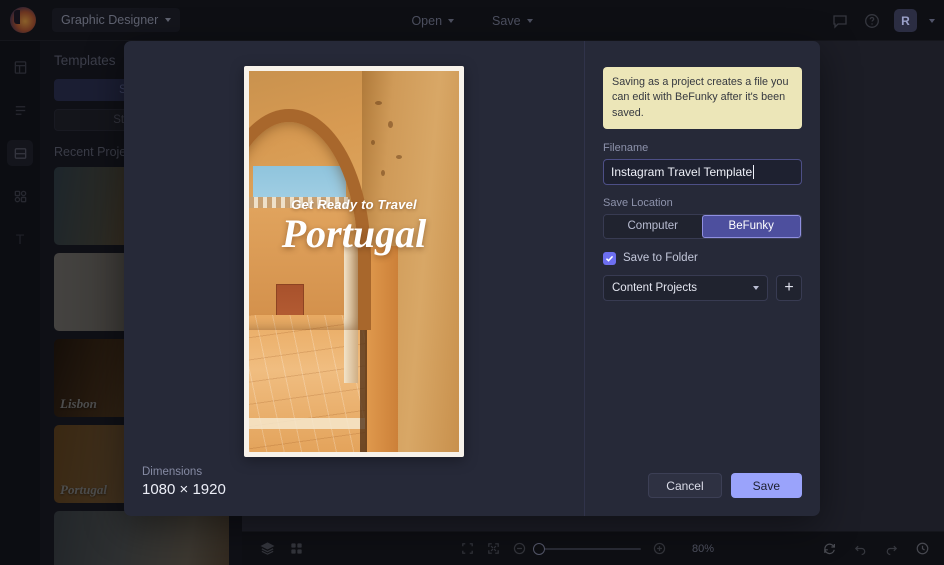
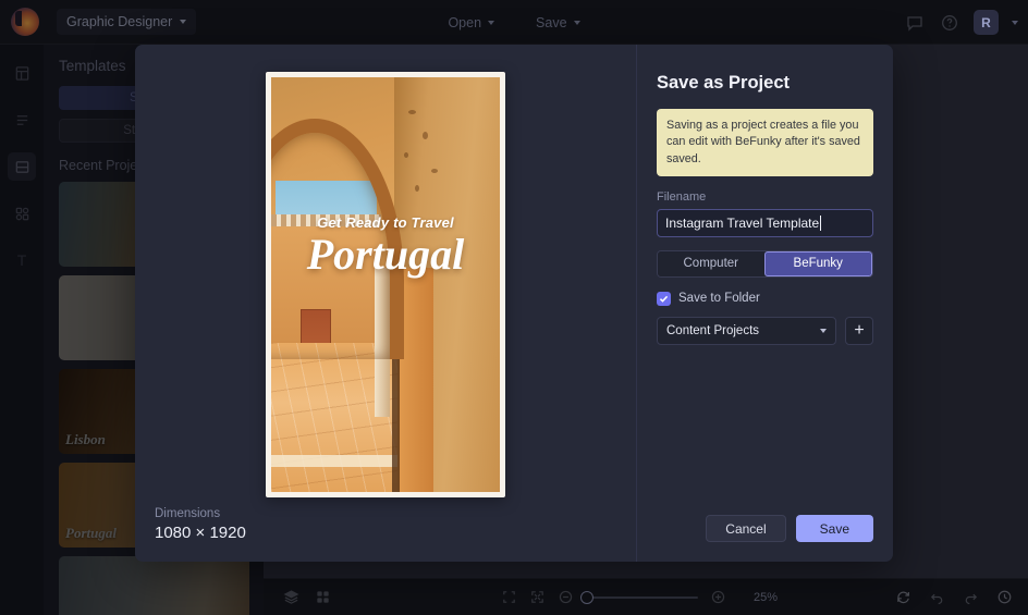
  Graphic Designer
  Open
  Save
  R
  Templates
  Recent Proje
  Lisbon
  Portugal
- 80%
+ 25%
  Get Ready to Travel
  Portugal
  Dimensions
  1080 × 1920
+ Save as Project
- Saving as a project creates a file you can edit with BeFunky after it's been saved.
+ Saving as a project creates a file you can edit with BeFunky after it's saved saved.
  Filename
  Instagram Travel Template
- Save Location
  Computer
  BeFunky
  Save to Folder
  Content Projects
  +
  Cancel
  Save
